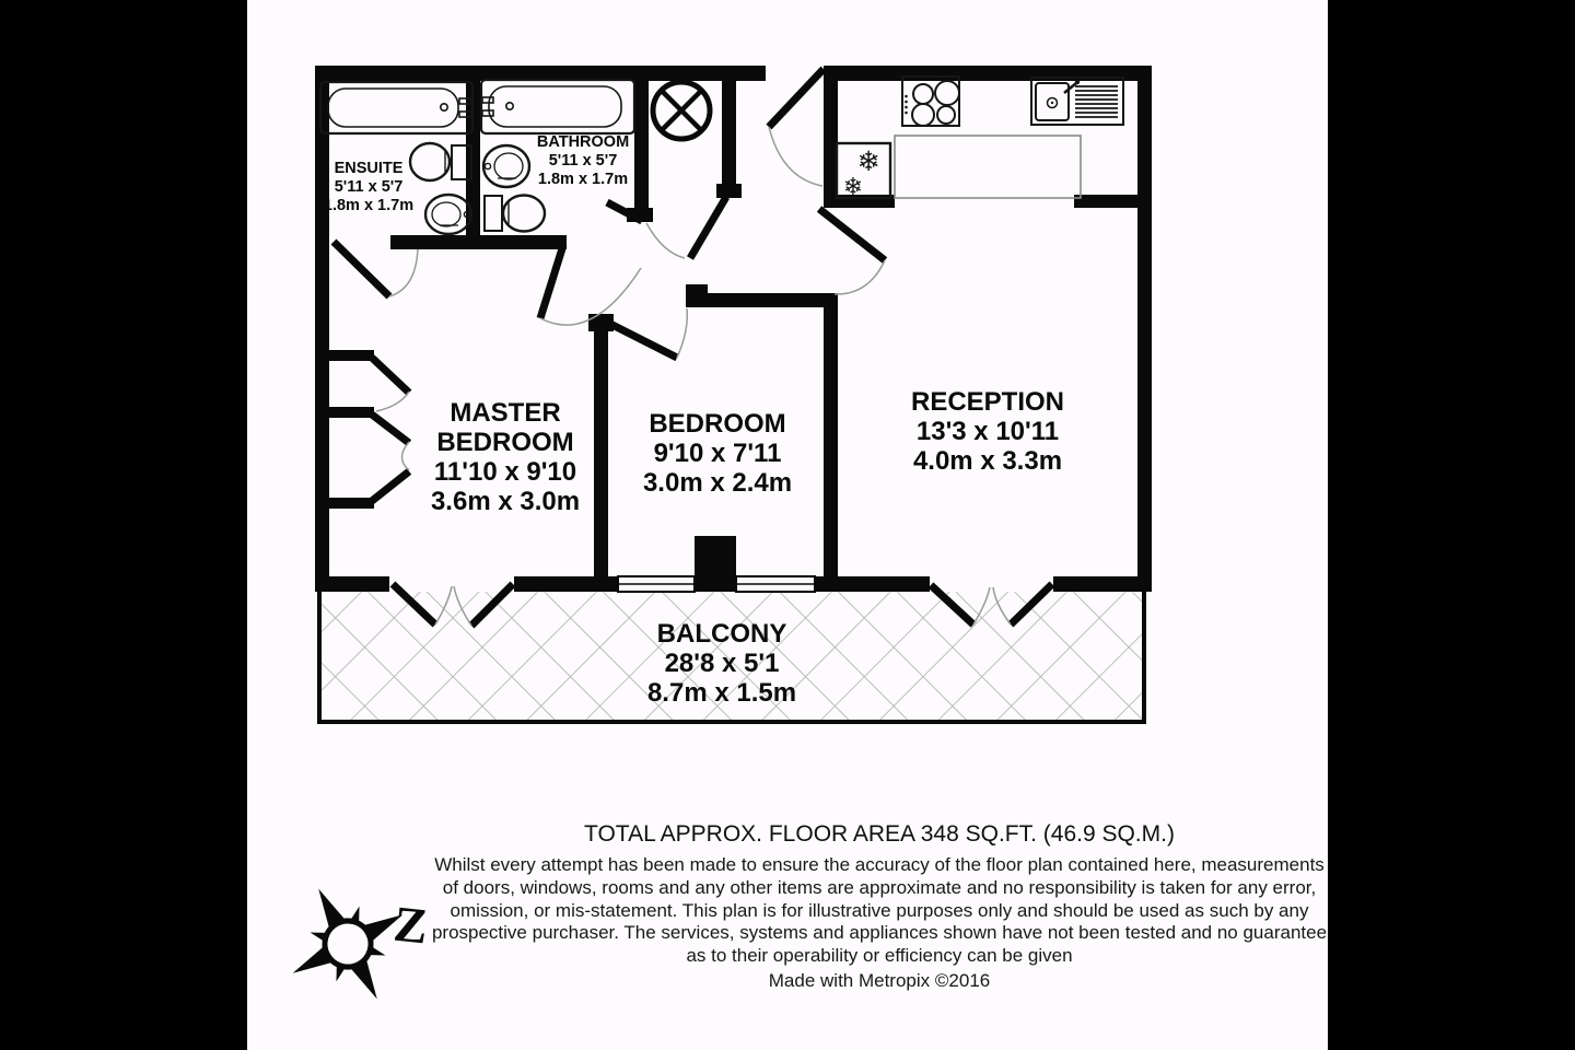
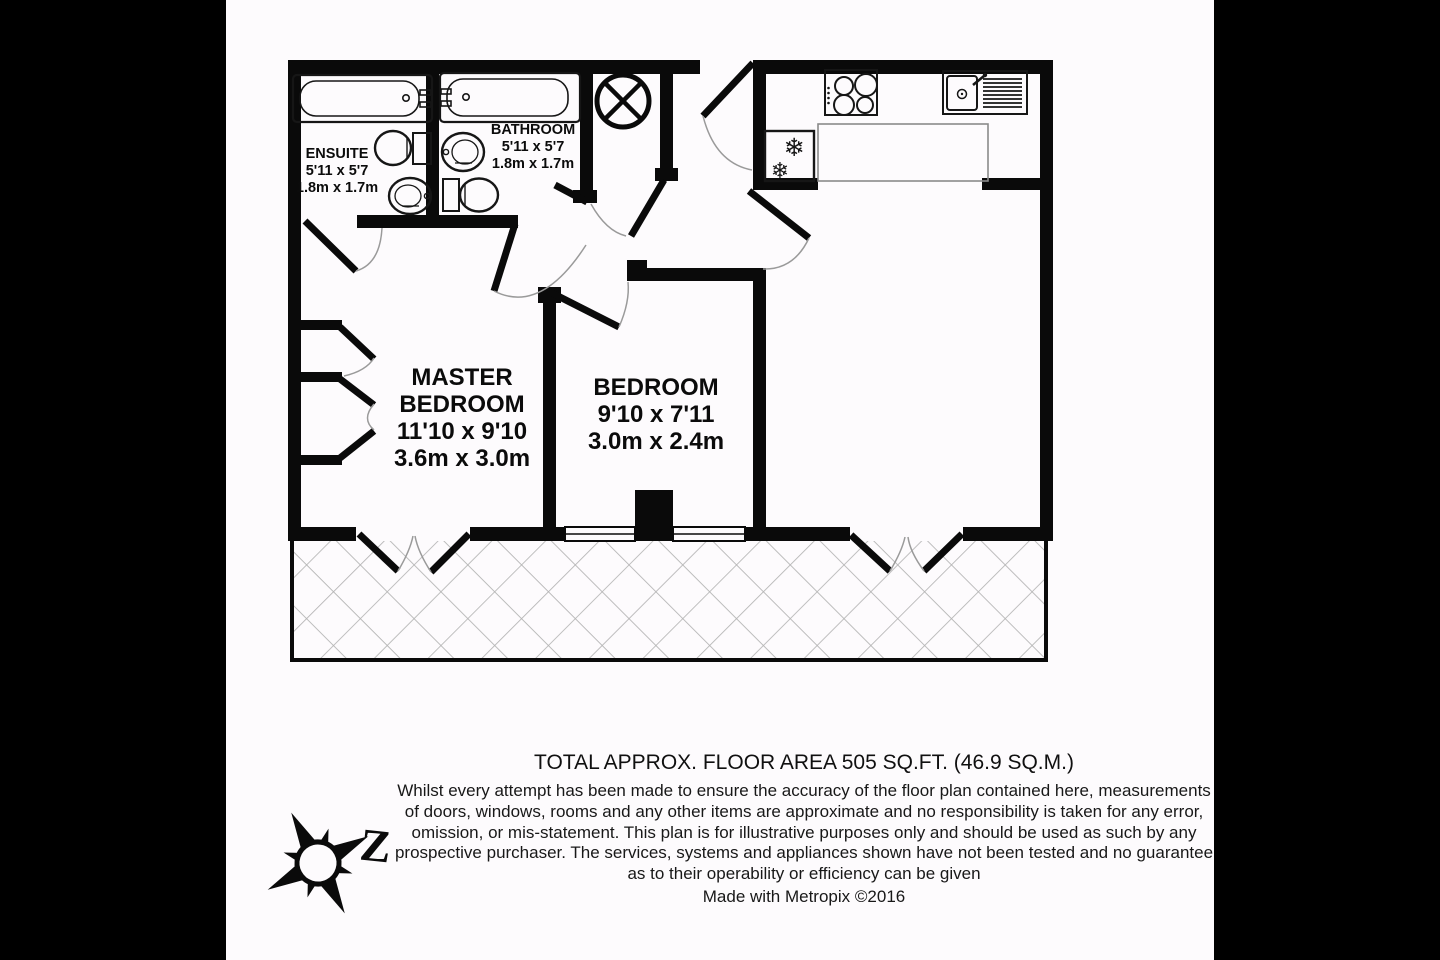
  ❄
  ❄
  ENSUITE
  5'11 x 5'7
  1.8m x 1.7m
  BATHROOM
  5'11 x 5'7
  1.8m x 1.7m
  MASTER
  BEDROOM
  11'10 x 9'10
  3.6m x 3.0m
  BEDROOM
  9'10 x 7'11
  3.0m x 2.4m
- RECEPTION
- 13'3 x 10'11
- 4.0m x 3.3m
- BALCONY
- 28'8 x 5'1
- 8.7m x 1.5m
- TOTAL APPROX. FLOOR AREA 348 SQ.FT. (46.9 SQ.M.)
+ TOTAL APPROX. FLOOR AREA 505 SQ.FT. (46.9 SQ.M.)
  Whilst every attempt has been made to ensure the accuracy of the floor plan contained here, measurements
  of doors, windows, rooms and any other items are approximate and no responsibility is taken for any error,
  omission, or mis-statement. This plan is for illustrative purposes only and should be used as such by any
  prospective purchaser. The services, systems and appliances shown have not been tested and no guarantee
  as to their operability or efficiency can be given
  Made with Metropix ©2016
